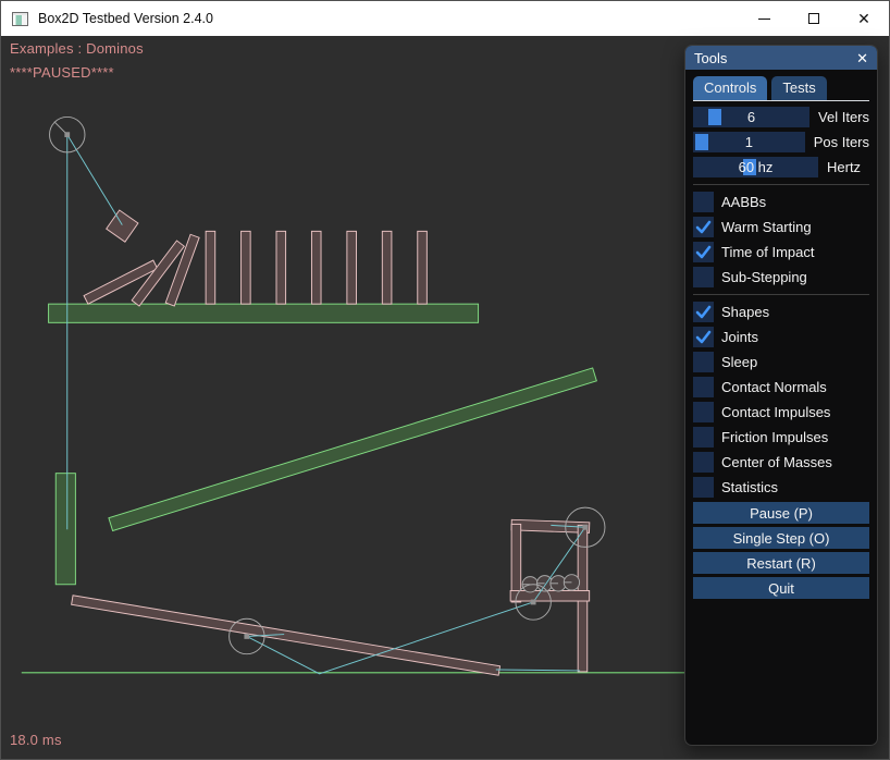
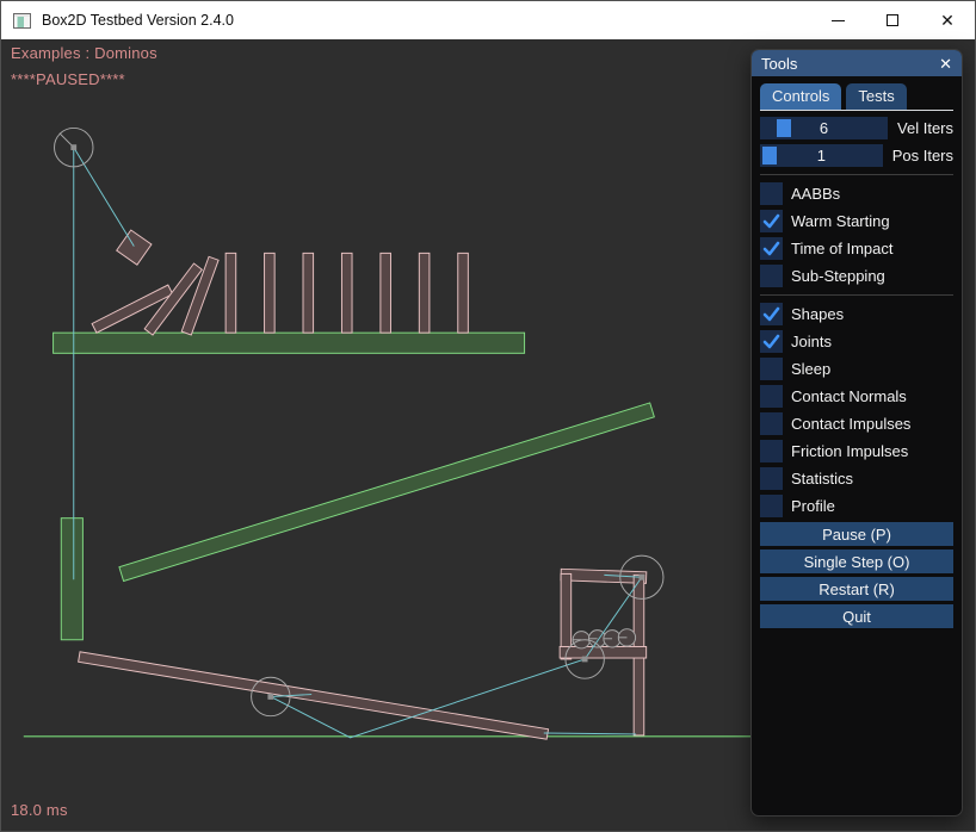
  Box2D Testbed Version 2.4.0
  ✕
  Examples : Dominos
  ****PAUSED****
  18.0 ms
  Tools
  ✕
  Controls
  Tests
  6
  Vel Iters
  1
  Pos Iters
- 60 hz
- Hertz
  AABBs
  Warm Starting
  Time of Impact
  Sub-Stepping
  Shapes
  Joints
  Sleep
  Contact Normals
  Contact Impulses
  Friction Impulses
- Center of Masses
  Statistics
+ Profile
  Pause (P)
  Single Step (O)
  Restart (R)
  Quit
